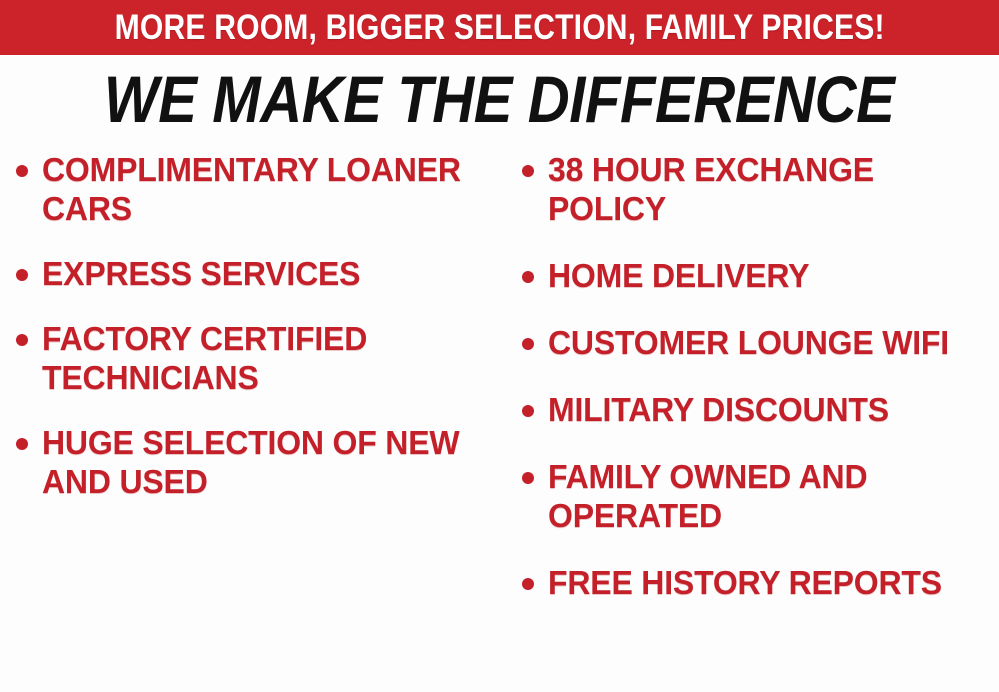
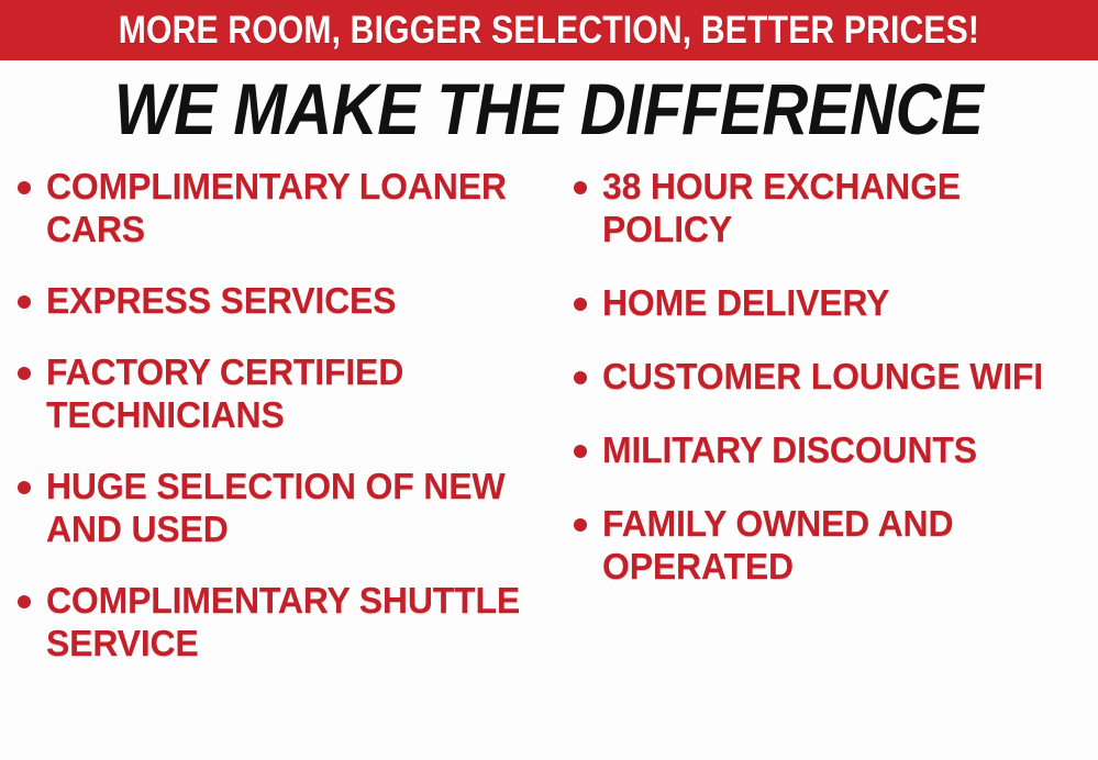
- MORE ROOM, BIGGER SELECTION, FAMILY PRICES!
+ MORE ROOM, BIGGER SELECTION, BETTER PRICES!
  WE MAKE THE DIFFERENCE
  COMPLIMENTARY LOANER CARS
  EXPRESS SERVICES
  FACTORY CERTIFIED TECHNICIANS
  HUGE SELECTION OF NEW AND USED
+ COMPLIMENTARY SHUTTLE SERVICE
  38 HOUR EXCHANGE POLICY
  HOME DELIVERY
  CUSTOMER LOUNGE WIFI
  MILITARY DISCOUNTS
  FAMILY OWNED AND OPERATED
- FREE HISTORY REPORTS
